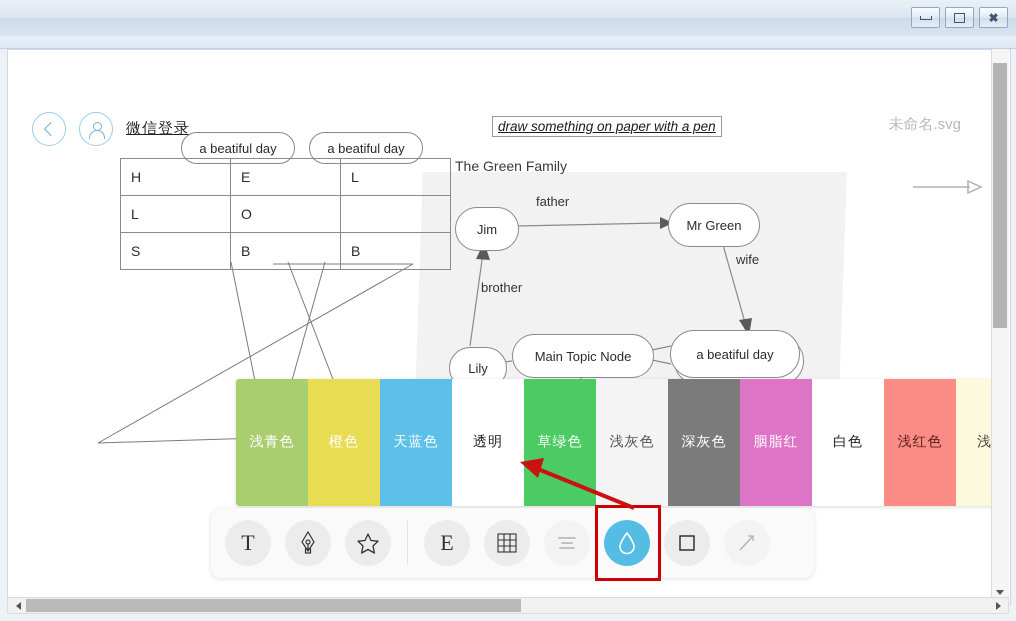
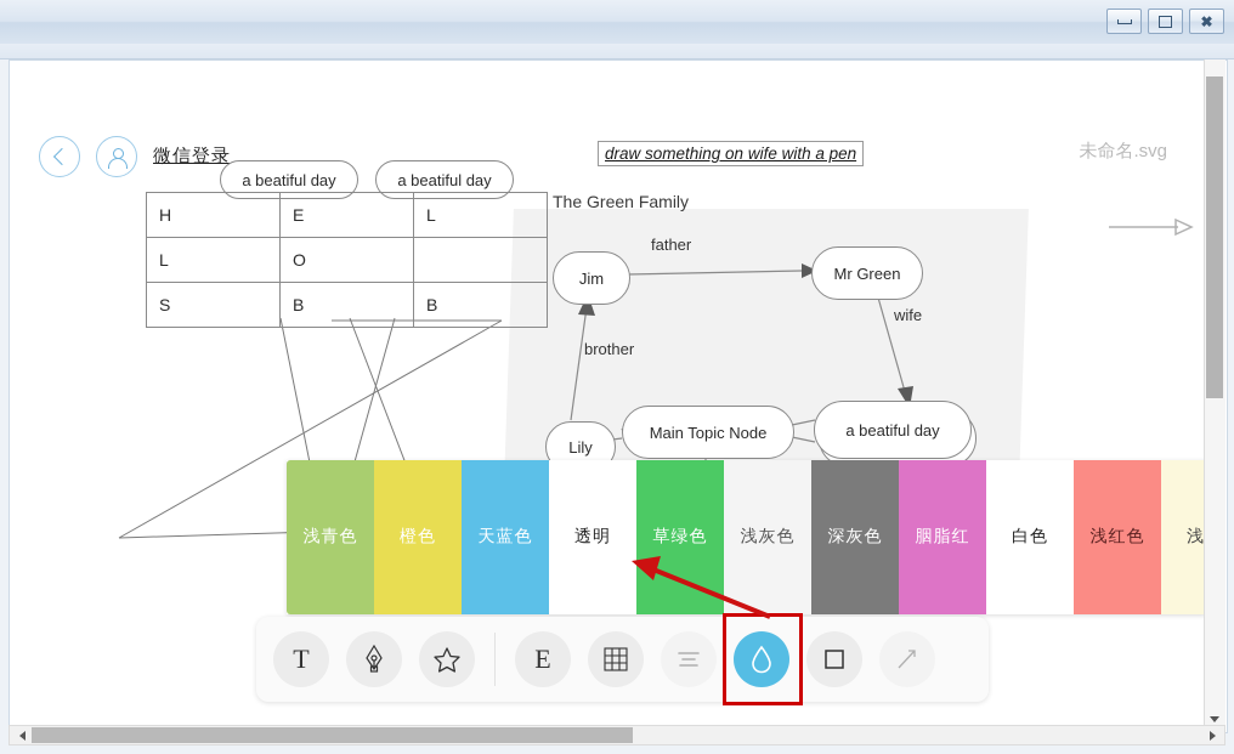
  ✖
  微信登录
  未命名.svg
  a beatiful day
  a beatiful day
  H	E	L
  L	O
  S	B	B
- draw something on paper with a pen
+ draw something on wife with a pen
  The Green Family
  Jim
  Mr Green
  Lily
  Main Topic Node
  a beatiful day
  father
  wife
  brother
  浅青色
  橙色
  天蓝色
  透明
  草绿色
  浅灰色
  深灰色
  胭脂红
  白色
  浅红色
  T
  E
